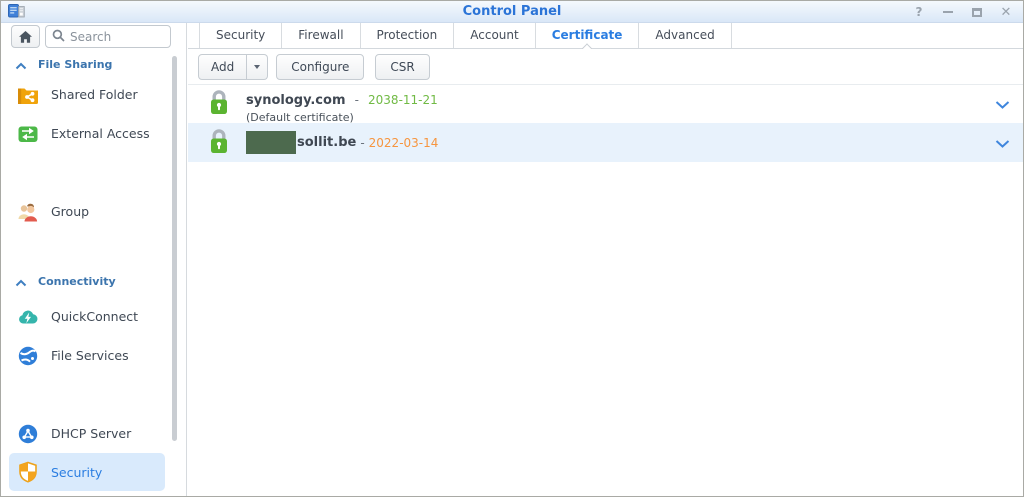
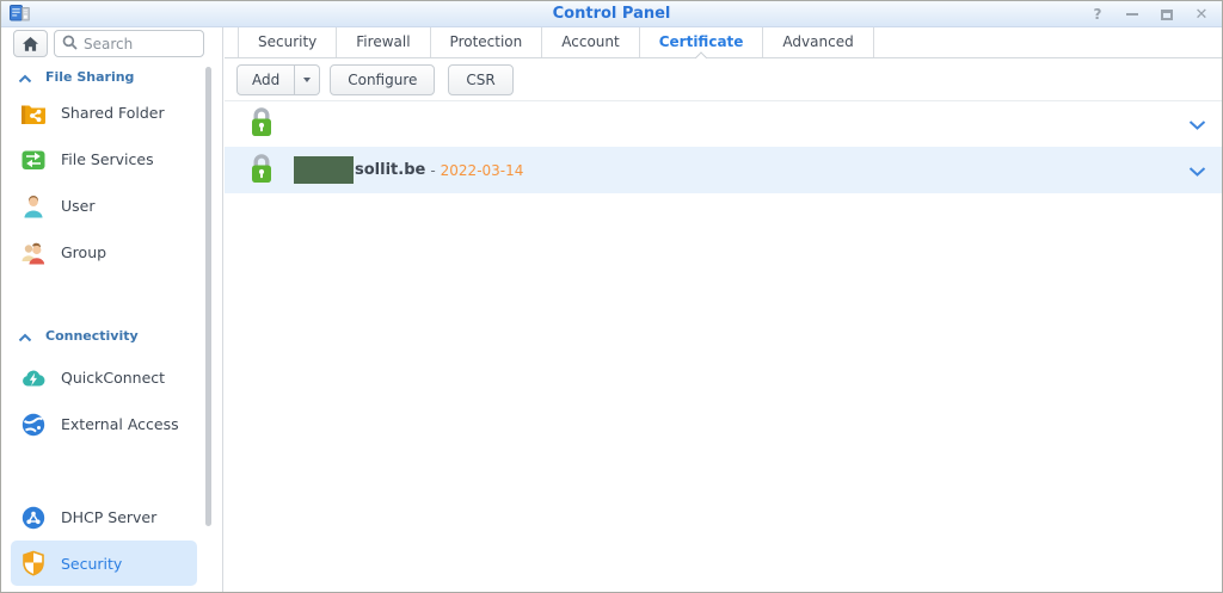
  Control Panel
  ?
  ✕
  Search
  File Sharing
  Shared Folder
- External Access
+ File Services
+ User
  Group
  Connectivity
  QuickConnect
- File Services
+ External Access
  DHCP Server
  Security
  Security
  Firewall
  Protection
  Account
  Certificate
  Advanced
  Add
  Configure
  CSR
- synology.com - 2038-11-21
- (Default certificate)
  sollit.be
  -
  2022-03-14
